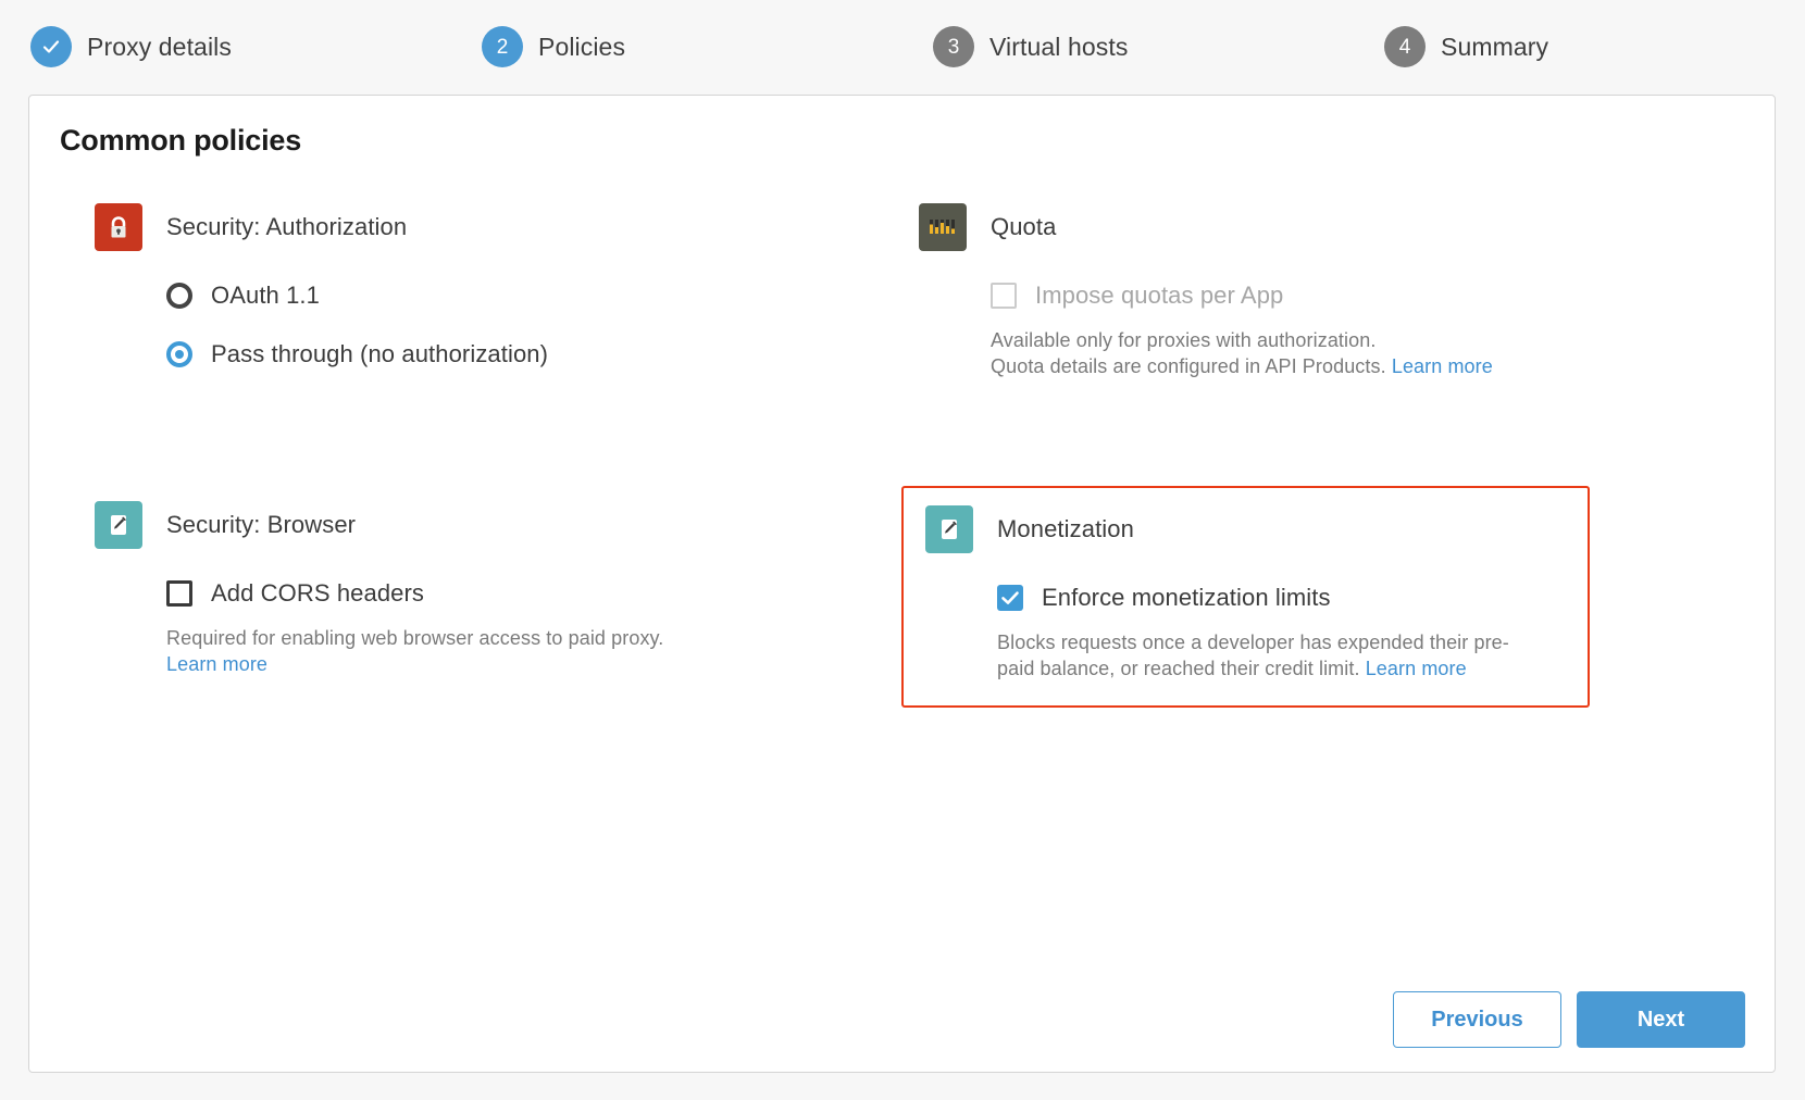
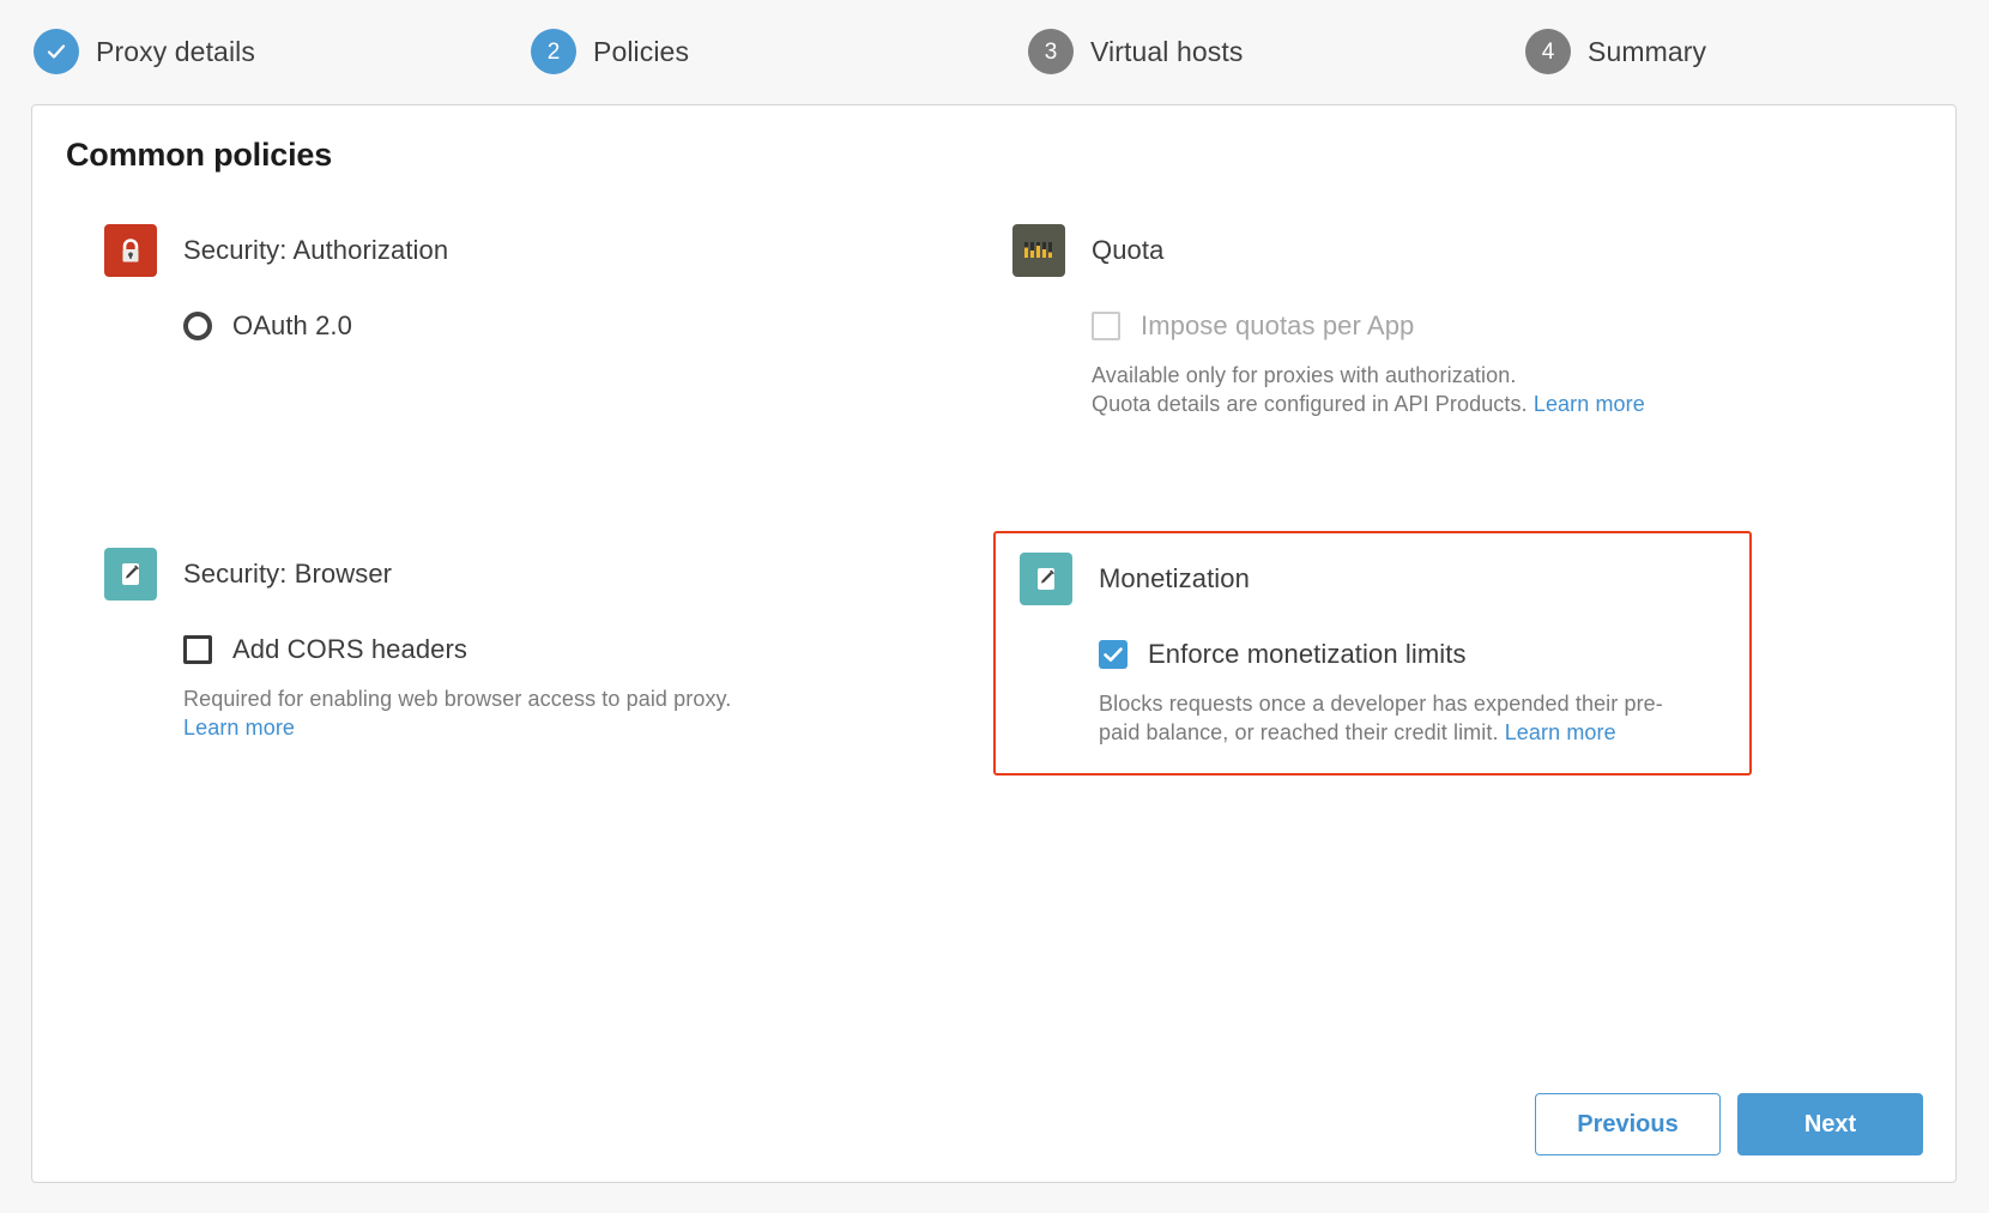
  Proxy details
  2
  Policies
  3
  Virtual hosts
  4
  Summary
  Common policies
  Security: Authorization
- OAuth 1.1
+ OAuth 2.0
- Pass through (no authorization)
  Quota
  Impose quotas per App
  Available only for proxies with authorization.
  Quota details are configured in API Products. Learn more
  Security: Browser
  Add CORS headers
  Required for enabling web browser access to paid proxy.
  Learn more
  Monetization
  Enforce monetization limits
  Blocks requests once a developer has expended their pre-
  paid balance, or reached their credit limit. Learn more
  Previous
  Next
